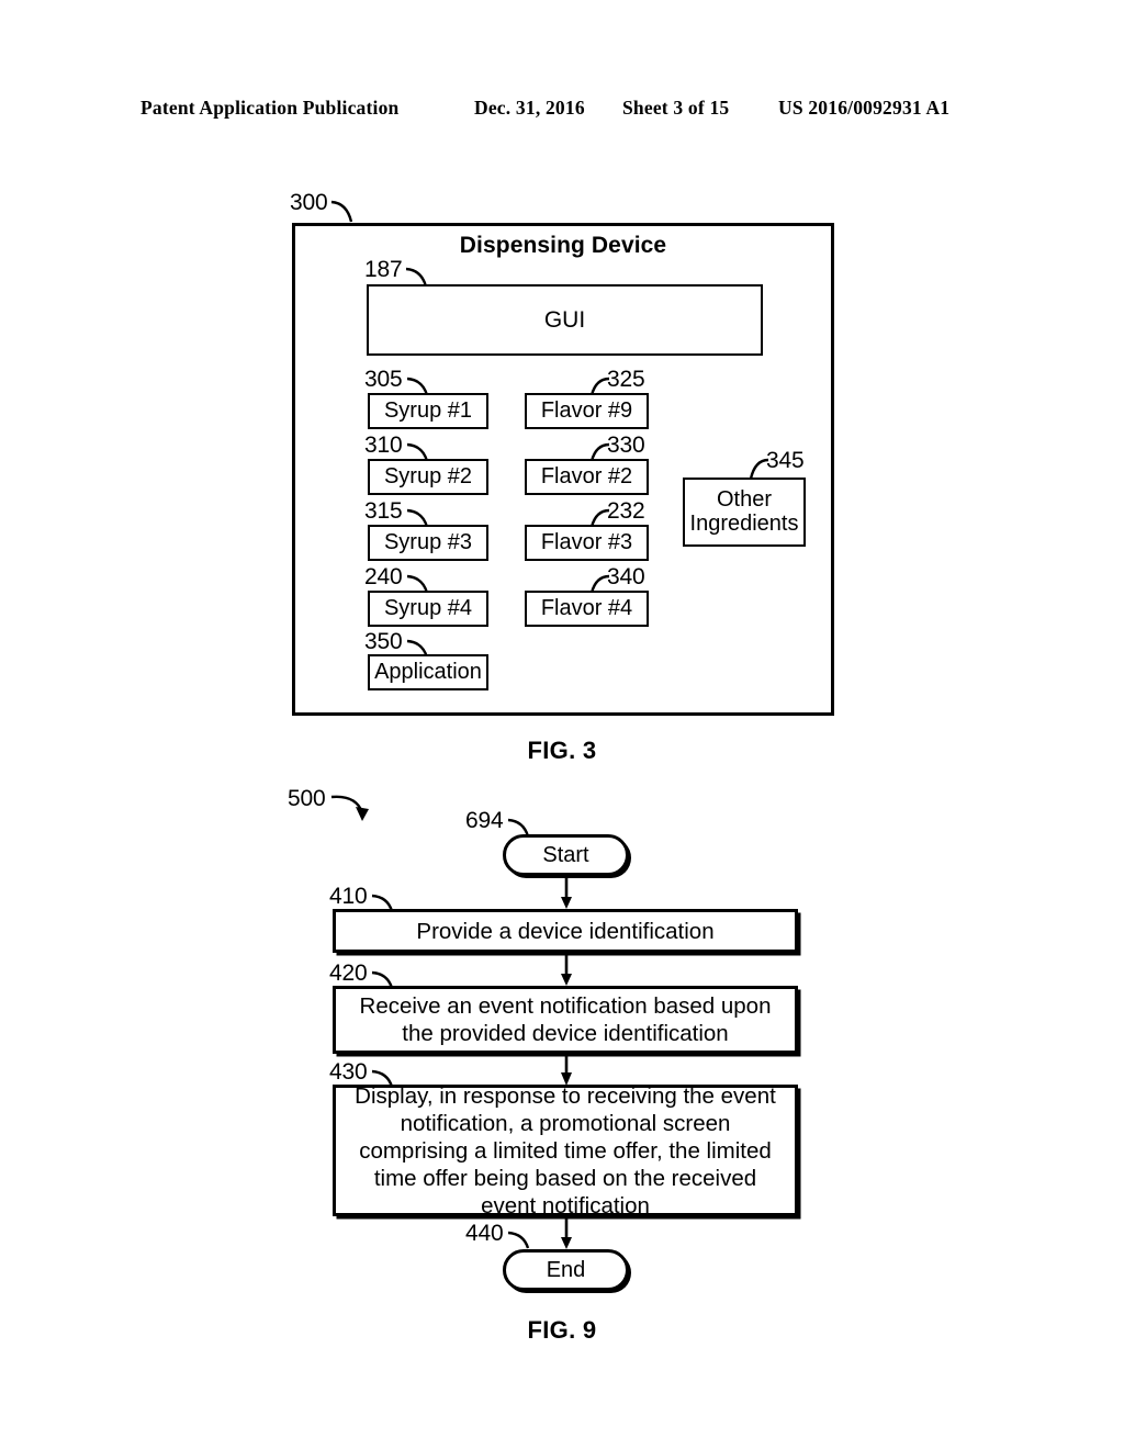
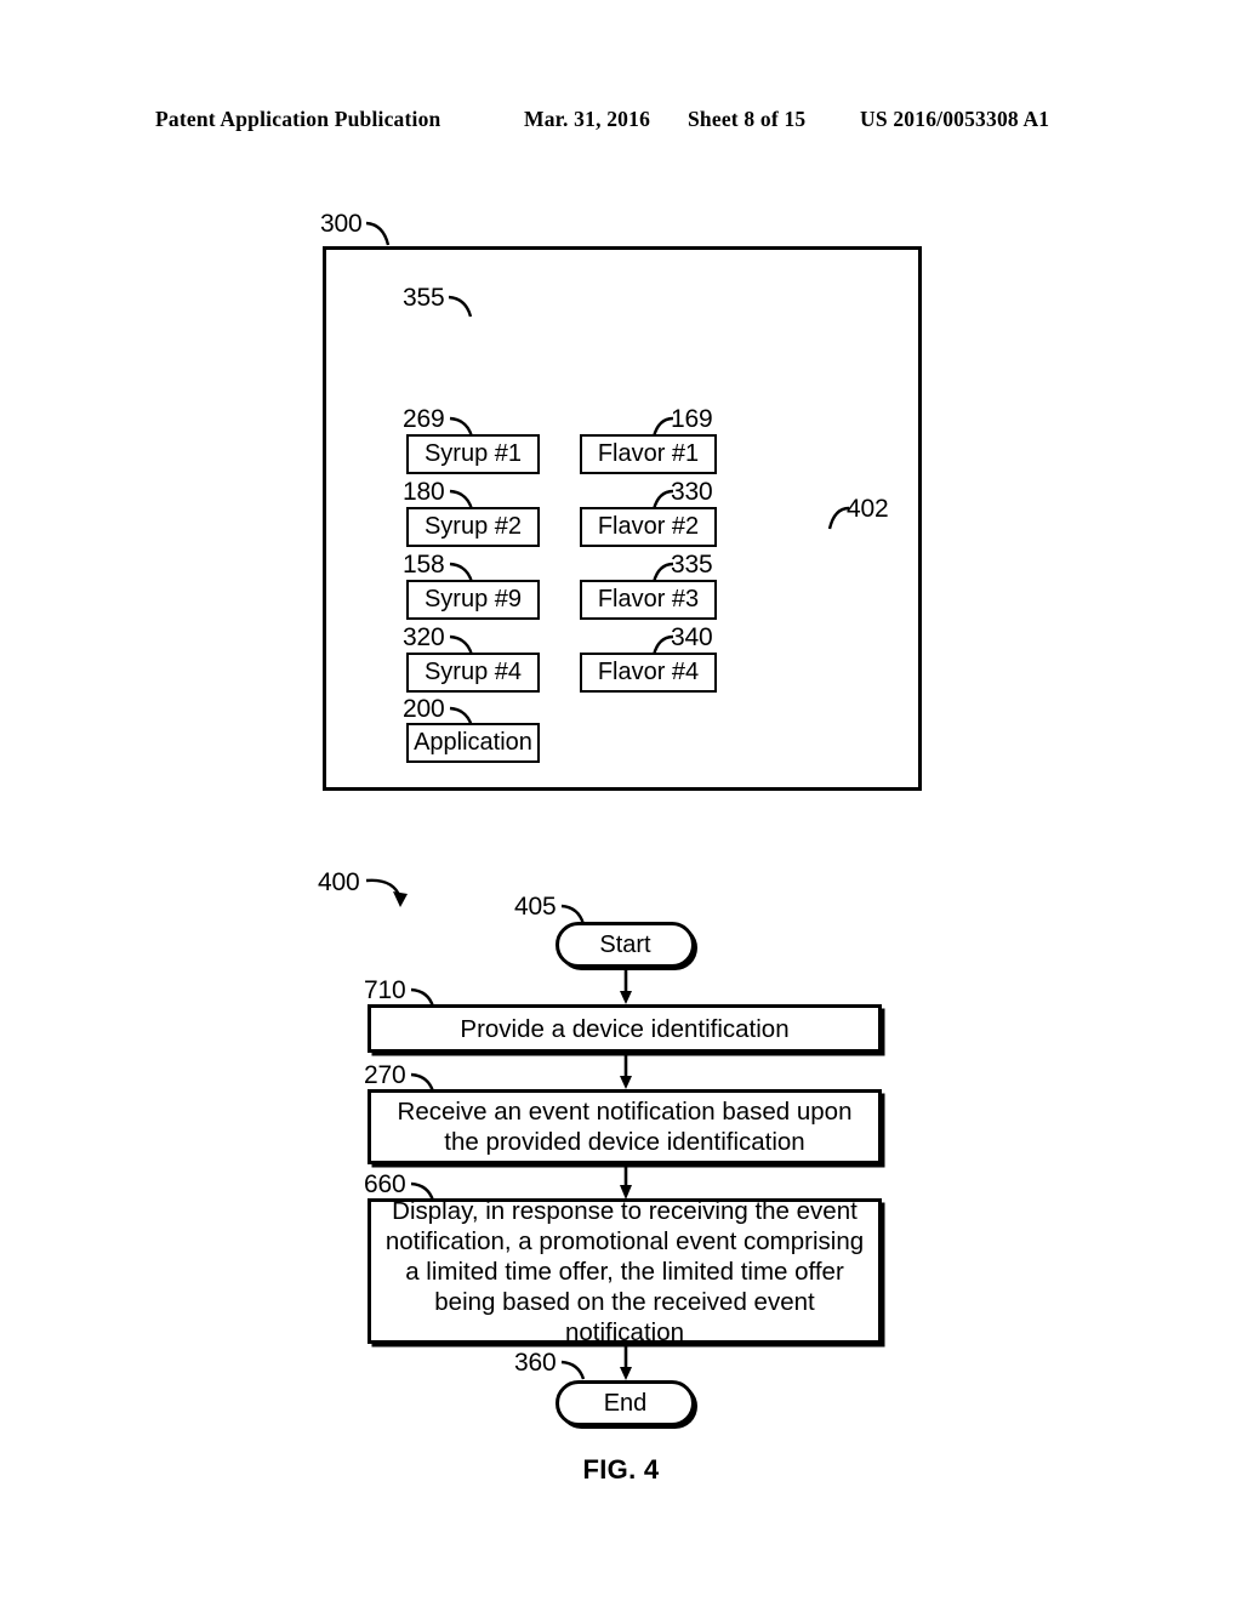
  Patent Application Publication
- Dec. 31, 2016
+ Mar. 31, 2016
- Sheet 3 of 15
+ Sheet 8 of 15
- US 2016/0092931 A1
+ US 2016/0053308 A1
  300
- Dispensing Device
- 187
+ 355
- GUI
- 305
+ 269
  Syrup #1
- 310
+ 180
  Syrup #2
- 315
+ 158
- Syrup #3
+ Syrup #9
- 240
+ 320
  Syrup #4
- 350
+ 200
  Application
- 325
+ 169
- Flavor #9
+ Flavor #1
  330
  Flavor #2
- 232
+ 335
  Flavor #3
  340
  Flavor #4
- 345
+ 402
- Other
- Ingredients
- FIG. 3
- 500
+ 400
- 694
+ 405
  Start
- 410
+ 710
  Provide a device identification
- 420
+ 270
  Receive an event notification based upon the provided device identification
- 430
+ 660
- Display, in response to receiving the event notification, a promotional screen comprising a limited time offer, the limited time offer being based on the received event notification
+ Display, in response to receiving the event notification, a promotional event comprising a limited time offer, the limited time offer being based on the received event notification
- 440
+ 360
  End
- FIG. 9
+ FIG. 4
